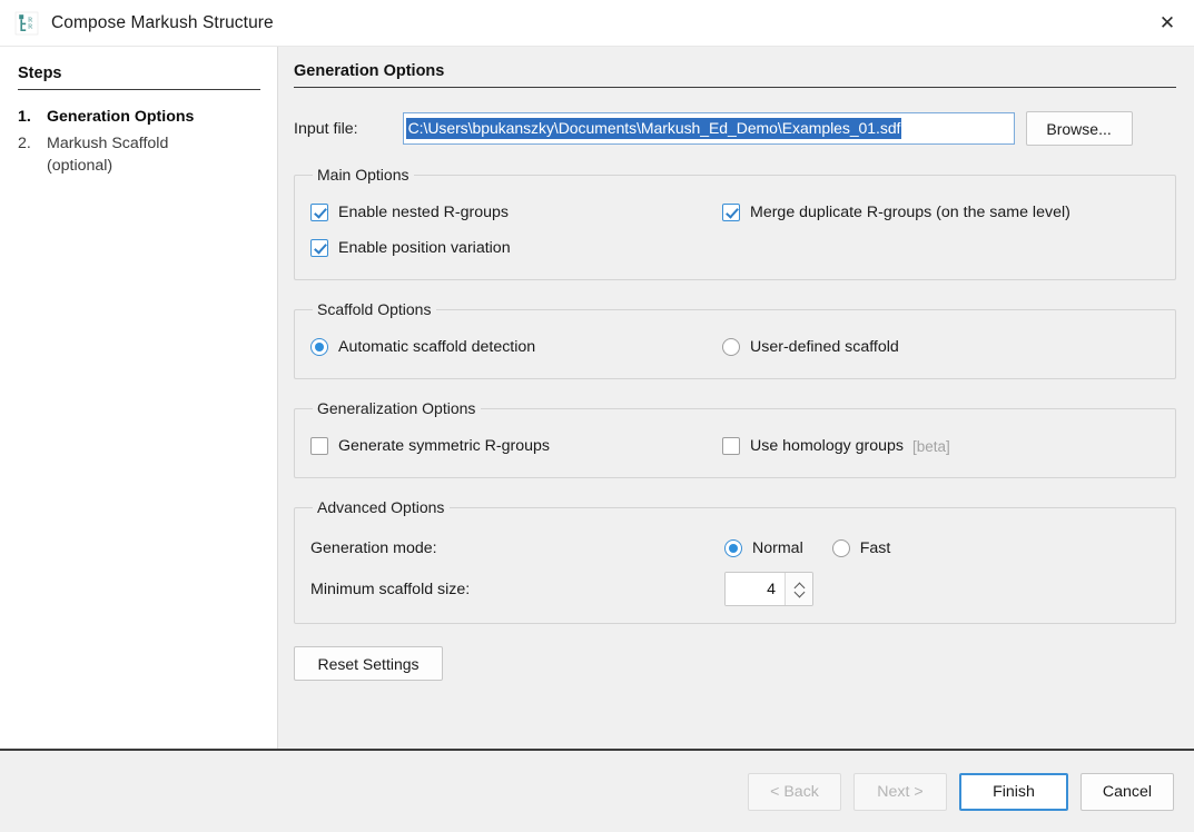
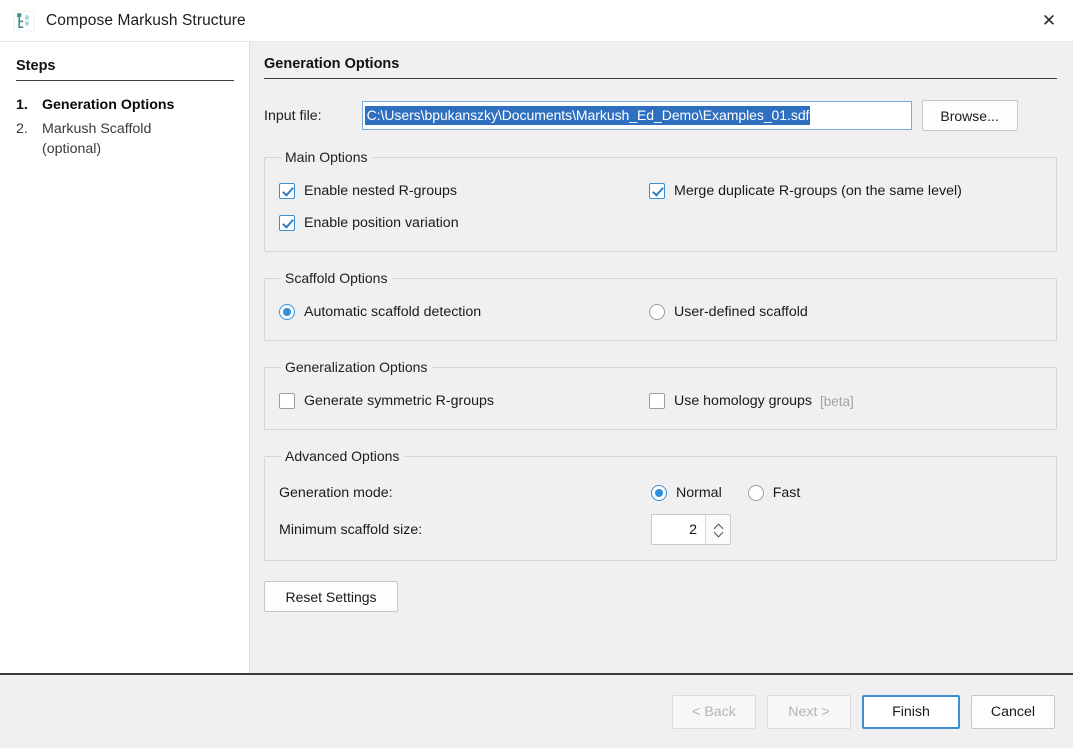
  Compose Markush Structure
  ✕
  Steps
  1.
  Generation Options
  2.
  Markush Scaffold (optional)
  Generation Options
  Input file:
  C:\Users\bpukanszky\Documents\Markush_Ed_Demo\Examples_01.sdf
  Browse...
  Main Options
  Enable nested R-groups
  Merge duplicate R-groups (on the same level)
  Enable position variation
  Scaffold Options
  Automatic scaffold detection
  User-defined scaffold
  Generalization Options
  Generate symmetric R-groups
  Use homology groups
  [beta]
  Advanced Options
  Generation mode:
  Normal
  Fast
  Minimum scaffold size:
- 4
+ 2
  Reset Settings
  < Back
  Next >
  Finish
  Cancel
